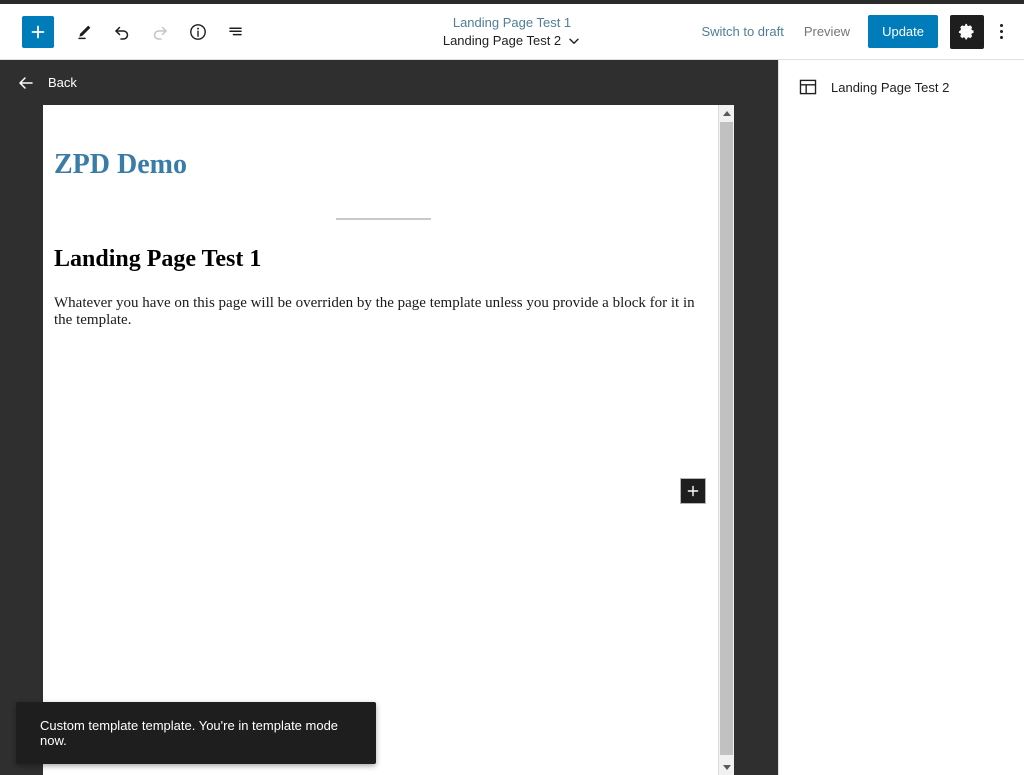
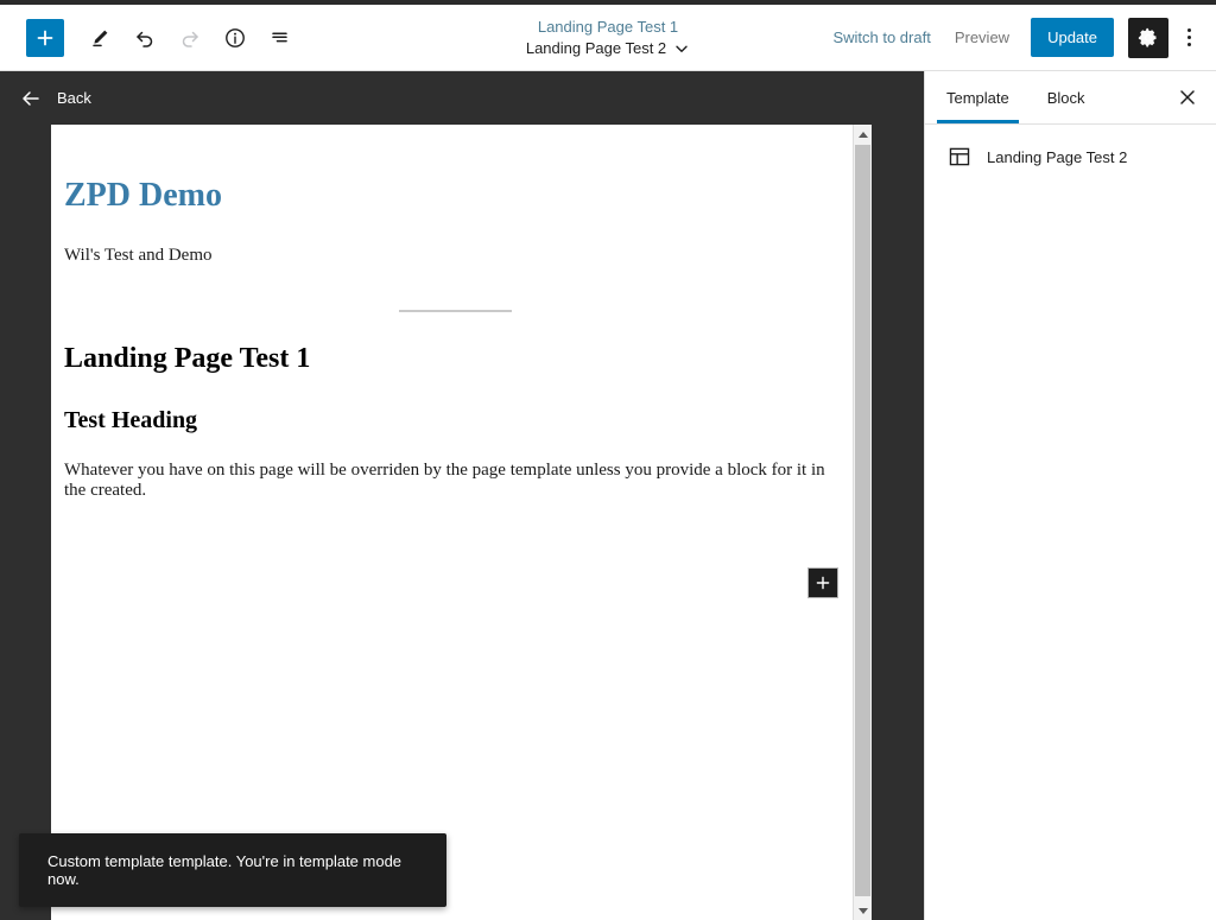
  Landing Page Test 1
  Landing Page Test 2
  Switch to draft
  Preview
  Update
  Back
  ZPD Demo
+ Wil's Test and Demo
  Landing Page Test 1
+ Test Heading
- Whatever you have on this page will be overriden by the page template unless you provide a block for it in the template.
+ Whatever you have on this page will be overriden by the page template unless you provide a block for it in the created.
+ Template
+ Block
  Landing Page Test 2
  Custom template template. You're in template mode now.
